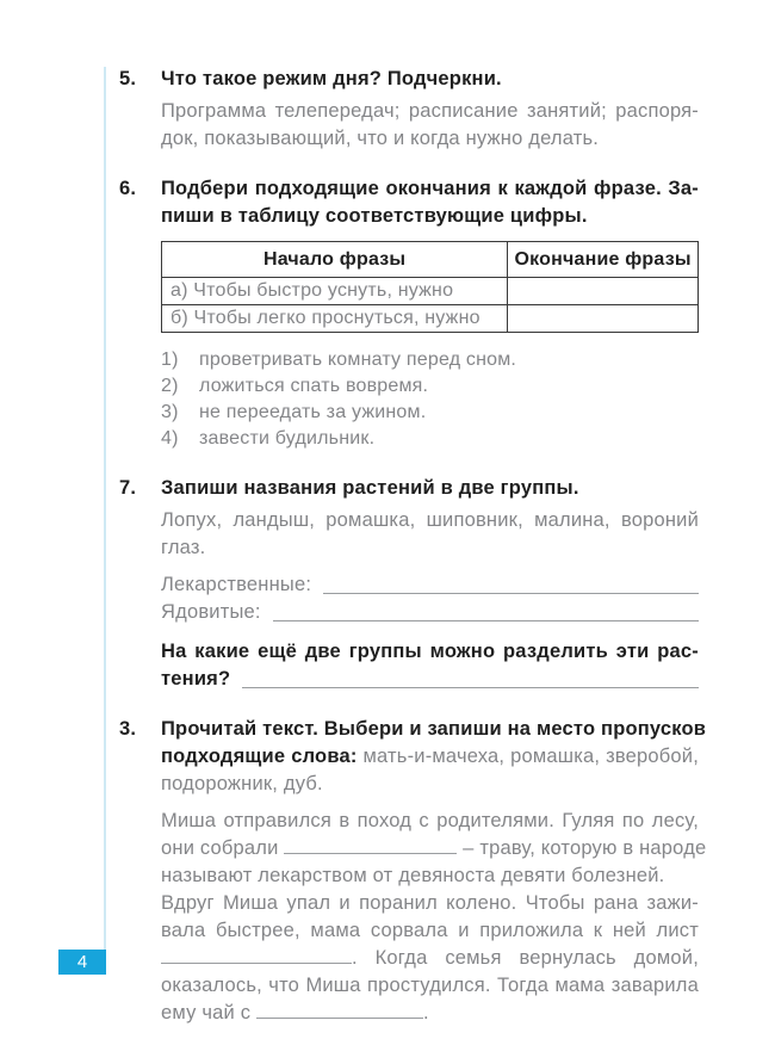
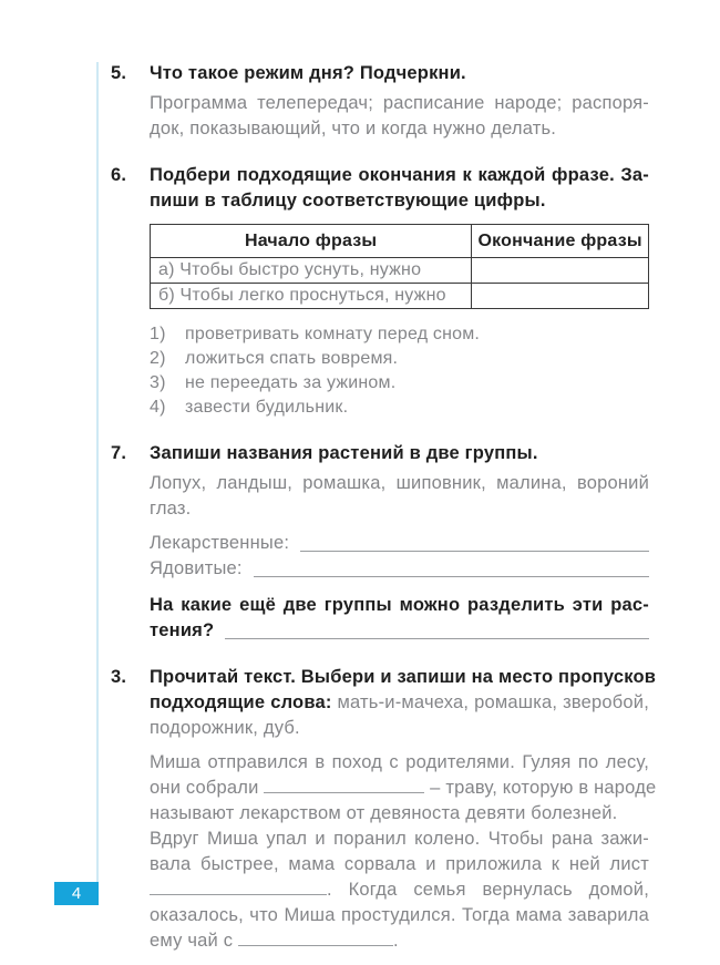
  4
  5.
  Что такое режим дня? Подчеркни.
- Программа телепередач; расписание занятий; распоря-
+ Программа телепередач; расписание народе; распоря-
  док, показывающий, что и когда нужно делать.
  6.
  Подбери подходящие окончания к каждой фразе. За-
  пиши в таблицу соответствующие цифры.
  Начало фразы	Окончание фразы
  а) Чтобы быстро уснуть, нужно
  б) Чтобы легко проснуться, нужно
  1)
  проветривать комнату перед сном.
  2)
  ложиться спать вовремя.
  3)
  не переедать за ужином.
  4)
  завести будильник.
  7.
  Запиши названия растений в две группы.
  Лопух, ландыш, ромашка, шиповник, малина, вороний
  глаз.
  Лекарственные:
  Ядовитые:
  На какие ещё две группы можно разделить эти рас-
  тения?
  3.
  Прочитай текст. Выбери и запиши на место пропусков
  подходящие слова: мать-и-мачеха, ромашка, зверобой,
  подорожник, дуб.
  Миша отправился в поход с родителями. Гуляя по лесу,
  они собрали – траву, которую в народе
  называют лекарством от девяноста девяти болезней.
  Вдруг Миша упал и поранил колено. Чтобы рана зажи-
  вала быстрее, мама сорвала и приложила к ней лист
  . Когда семья вернулась домой,
  оказалось, что Миша простудился. Тогда мама заварила
  ему чай с .
